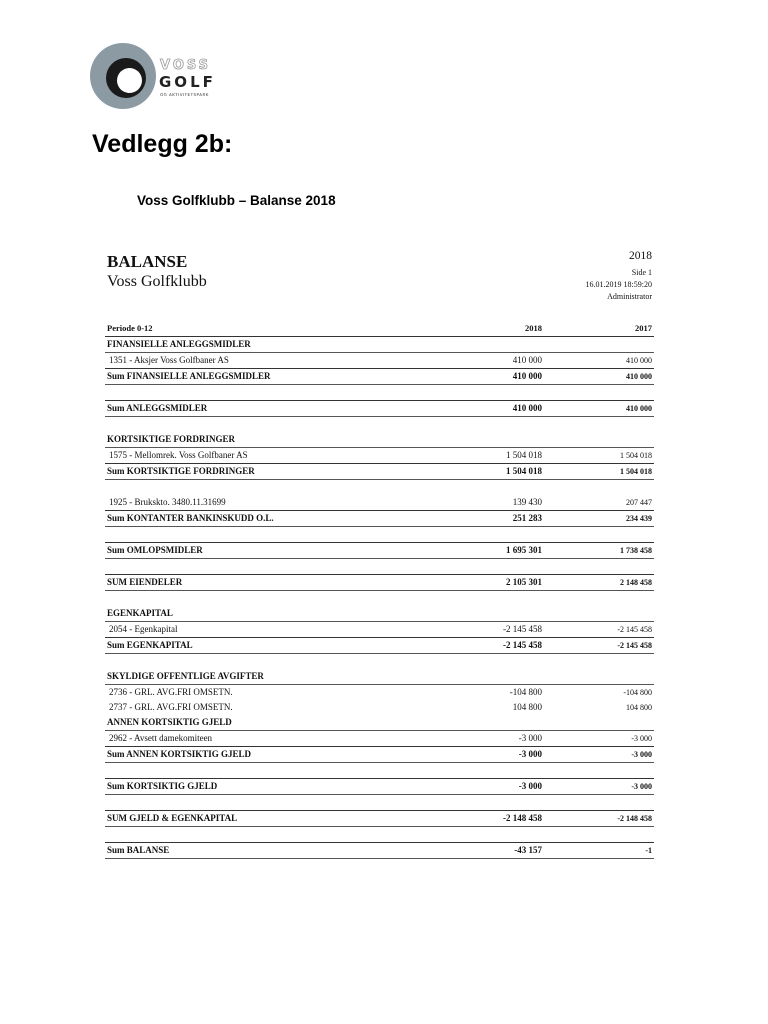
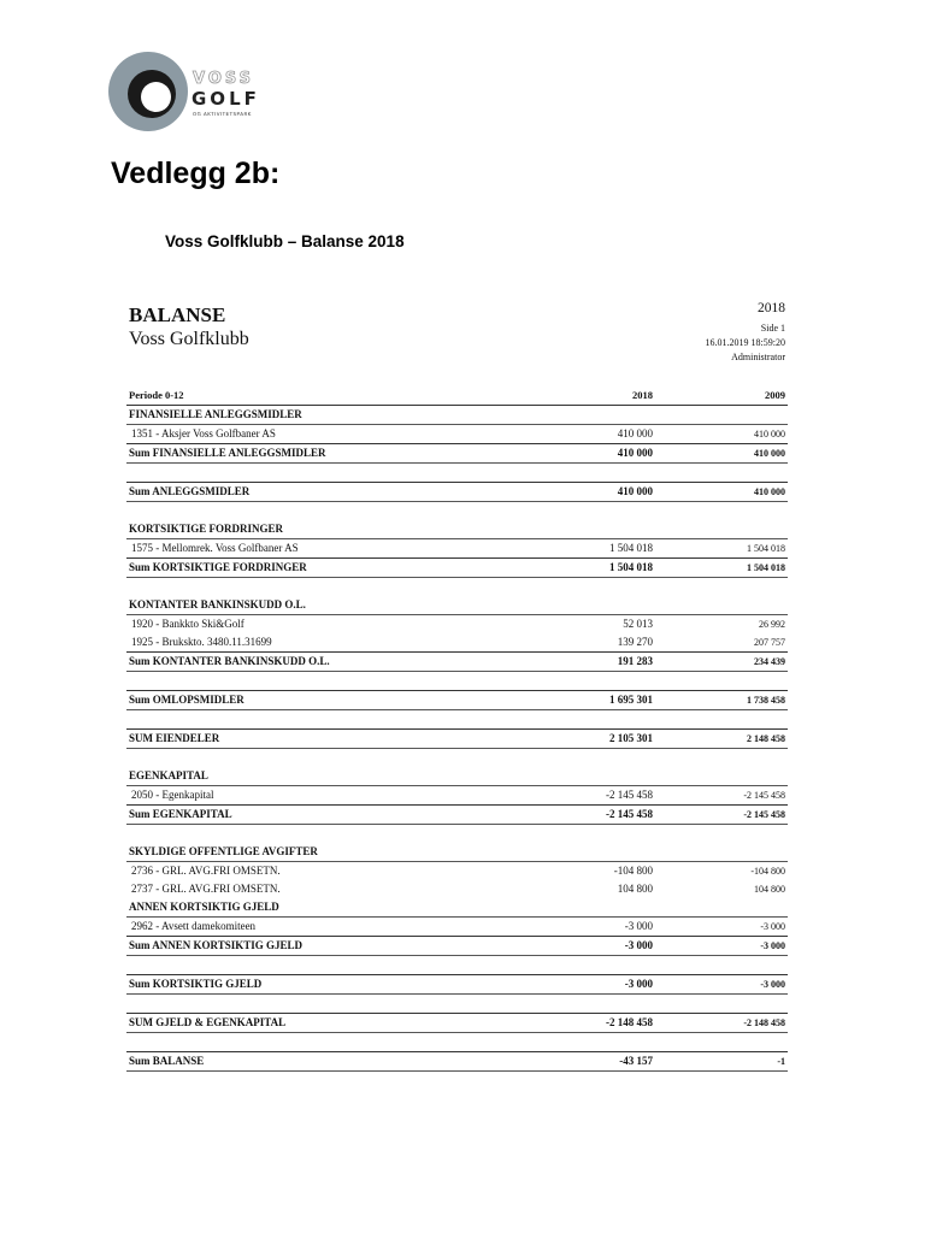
  VOSS
  GOLF
  Vedlegg 2b:
  Voss Golfklubb – Balanse 2018
  BALANSE
  Voss Golfklubb
  2018
  Side 1
  16.01.2019 18:59:20
  Administrator
  Periode 0-12
  2018
- 2017
+ 2009
  FINANSIELLE ANLEGGSMIDLER
  1351 - Aksjer Voss Golfbaner AS
  410 000
  410 000
  Sum FINANSIELLE ANLEGGSMIDLER
  410 000
  410 000
  Sum ANLEGGSMIDLER
  410 000
  410 000
  KORTSIKTIGE FORDRINGER
  1575 - Mellomrek. Voss Golfbaner AS
  1 504 018
  1 504 018
  Sum KORTSIKTIGE FORDRINGER
  1 504 018
  1 504 018
+ KONTANTER BANKINSKUDD O.L.
+ 1920 - Bankkto Ski&Golf
+ 52 013
+ 26 992
  1925 - Bruksktο. 3480.11.31699
- 139 430
+ 139 270
- 207 447
+ 207 757
  Sum KONTANTER BANKINSKUDD O.L.
- 251 283
+ 191 283
  234 439
  Sum OMLOPSMIDLER
  1 695 301
  1 738 458
  SUM EIENDELER
  2 105 301
  2 148 458
  EGENKAPITAL
- 2054 - Egenkapital
+ 2050 - Egenkapital
  -2 145 458
  -2 145 458
  Sum EGENKAPITAL
  -2 145 458
  -2 145 458
  SKYLDIGE OFFENTLIGE AVGIFTER
  2736 - GRL. AVG.FRI OMSETN.
  -104 800
  -104 800
  2737 - GRL. AVG.FRI OMSETN.
  104 800
  104 800
  ANNEN KORTSIKTIG GJELD
  2962 - Avsett damekomiteen
  -3 000
  -3 000
  Sum ANNEN KORTSIKTIG GJELD
  -3 000
  -3 000
  Sum KORTSIKTIG GJELD
  -3 000
  -3 000
  SUM GJELD & EGENKAPITAL
  -2 148 458
  -2 148 458
  Sum BALANSE
  -43 157
  -1
